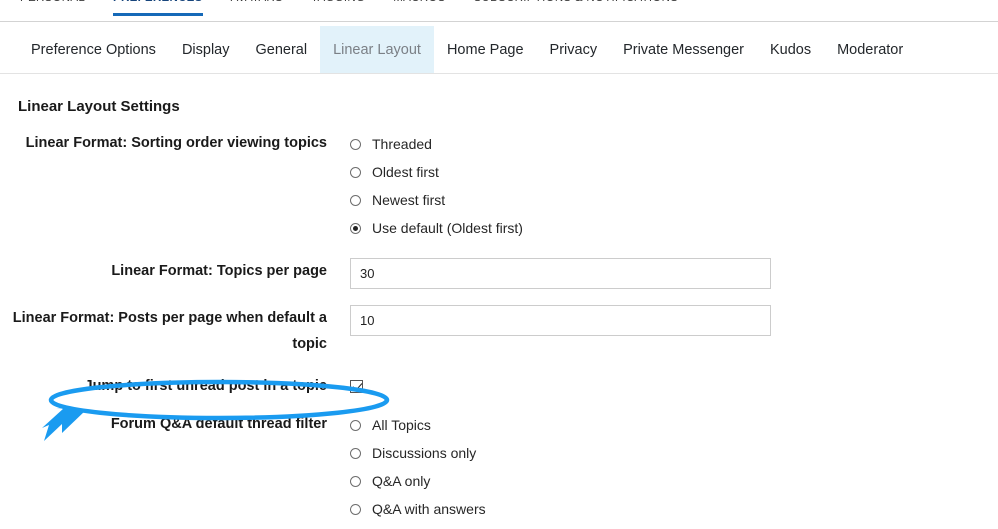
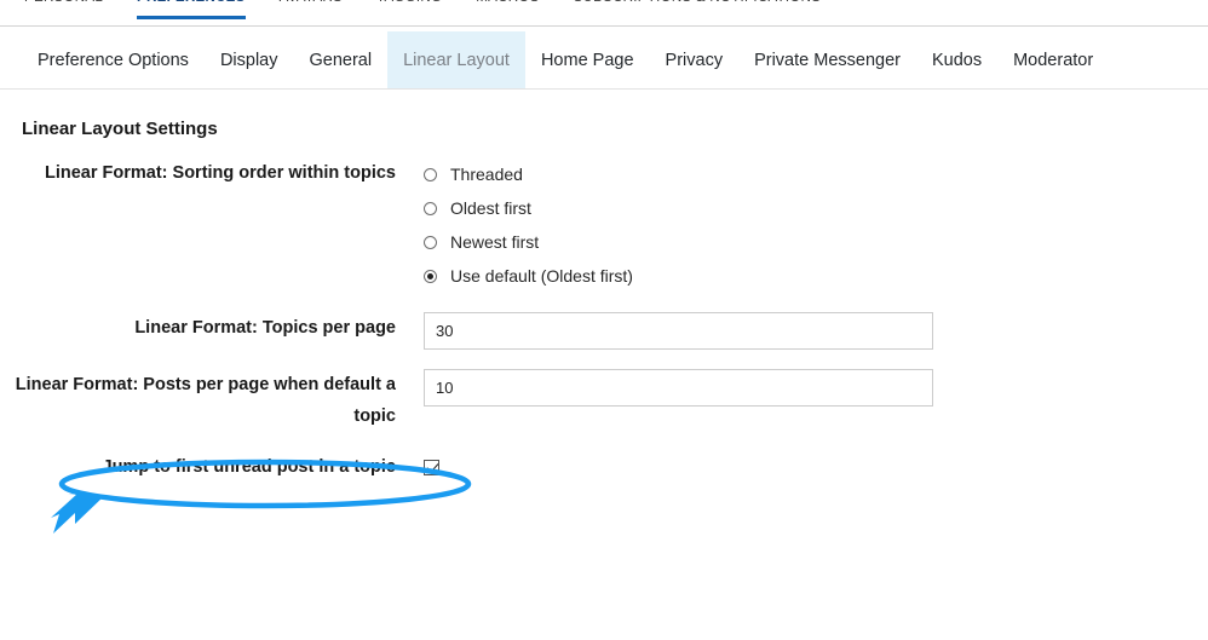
  Preference Options
  Display
  General
  Linear Layout
  Home Page
  Privacy
  Private Messenger
  Kudos
  Moderator
  Linear Layout Settings
- Linear Format: Sorting order viewing topics
+ Linear Format: Sorting order within topics
  Threaded
  Oldest first
  Newest first
  Use default (Oldest first)
  Linear Format: Topics per page
  30
  Linear Format: Posts per page when default a topic
  10
- Forum Q&A default thread filter
- All Topics
- Discussions only
- Q&A only
- Q&A with answers
